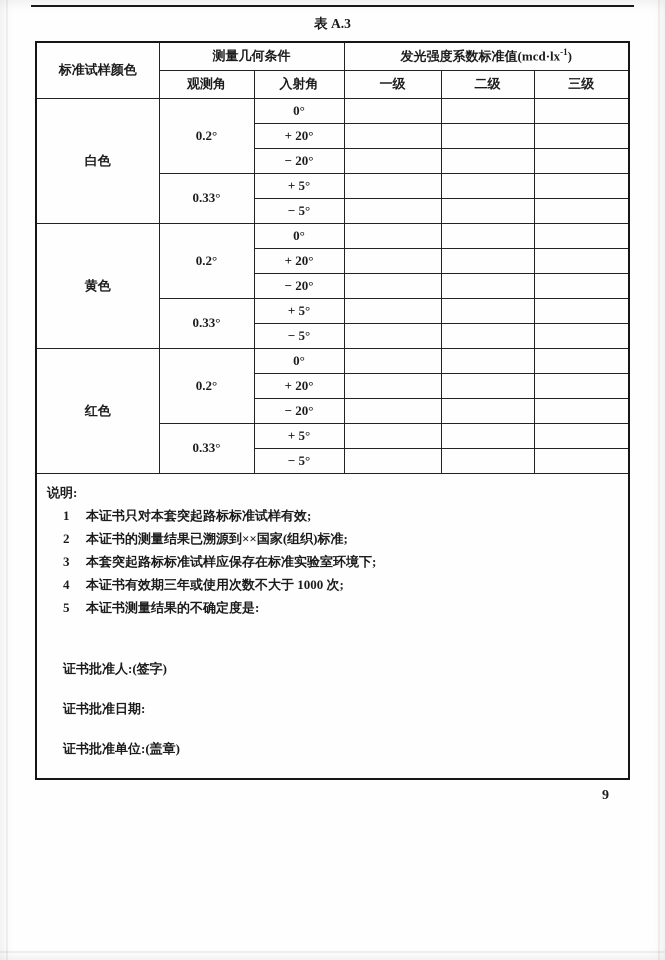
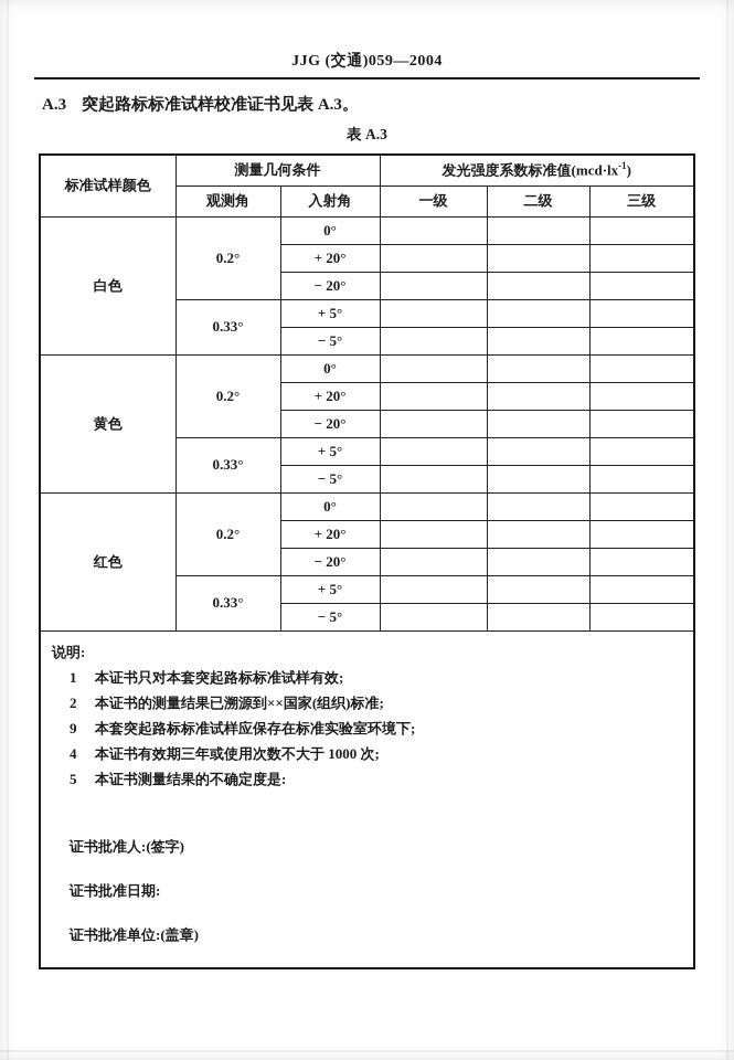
+ JJG (交通)059—2004
+ A.3 突起路标标准试样校准证书见表 A.3。
  表 A.3
  标准试样颜色	测量几何条件	发光强度系数标准值(mcd·lx-1)
  观测角	入射角	一级	二级	三级
  白色	0.2°	0°
  + 20°
  − 20°
  0.33°	+ 5°
  − 5°
  黄色	0.2°	0°
  + 20°
  − 20°
  0.33°	+ 5°
  − 5°
  红色	0.2°	0°
  + 20°
  − 20°
  0.33°	+ 5°
  − 5°
- 说明: 1 本证书只对本套突起路标标准试样有效; 2 本证书的测量结果已溯源到××国家(组织)标准; 3 本套突起路标标准试样应保存在标准实验室环境下; 4 本证书有效期三年或使用次数不大于 1000 次; 5 本证书测量结果的不确定度是: 证书批准人:(签字) 证书批准日期: 证书批准单位:(盖章)
+ 说明: 1 本证书只对本套突起路标标准试样有效; 2 本证书的测量结果已溯源到××国家(组织)标准; 9 本套突起路标标准试样应保存在标准实验室环境下; 4 本证书有效期三年或使用次数不大于 1000 次; 5 本证书测量结果的不确定度是: 证书批准人:(签字) 证书批准日期: 证书批准单位:(盖章)
- 9
